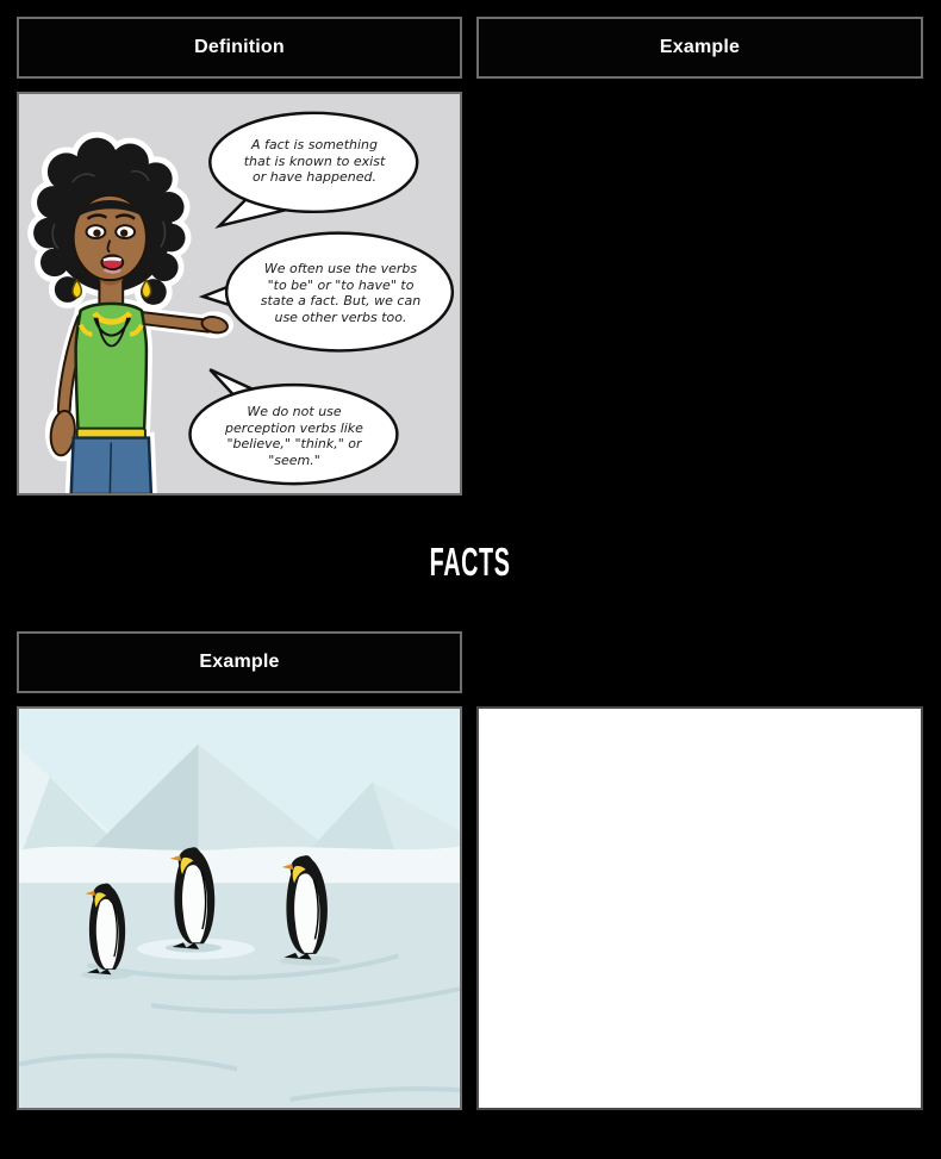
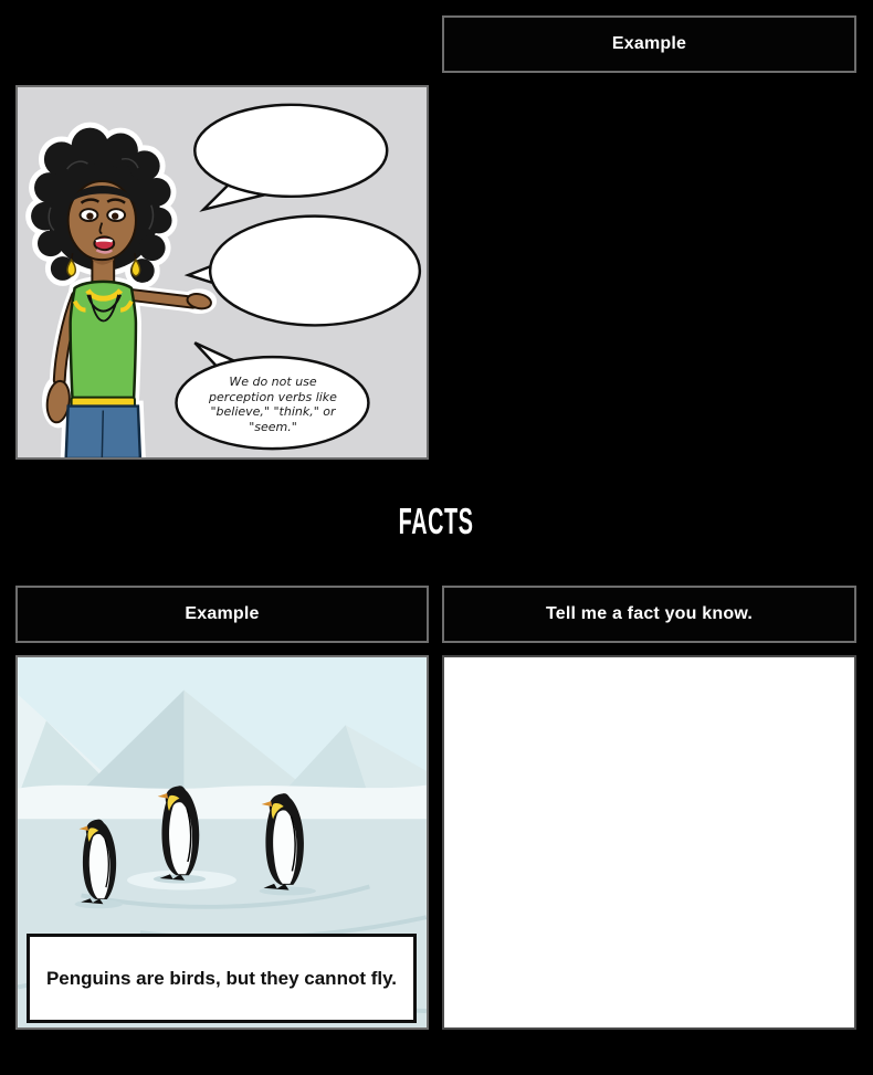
- Definition
  Example
- A fact is something
- that is known to exist
- or have happened.
- We often use the verbs
- "to be" or "to have" to
- state a fact. But, we can
- use other verbs too.
  We do not use
  perception verbs like
  "believe," "think," or
  "seem."
  FACTS
  Example
+ Tell me a fact you know.
+ Penguins are birds, but they cannot fly.
